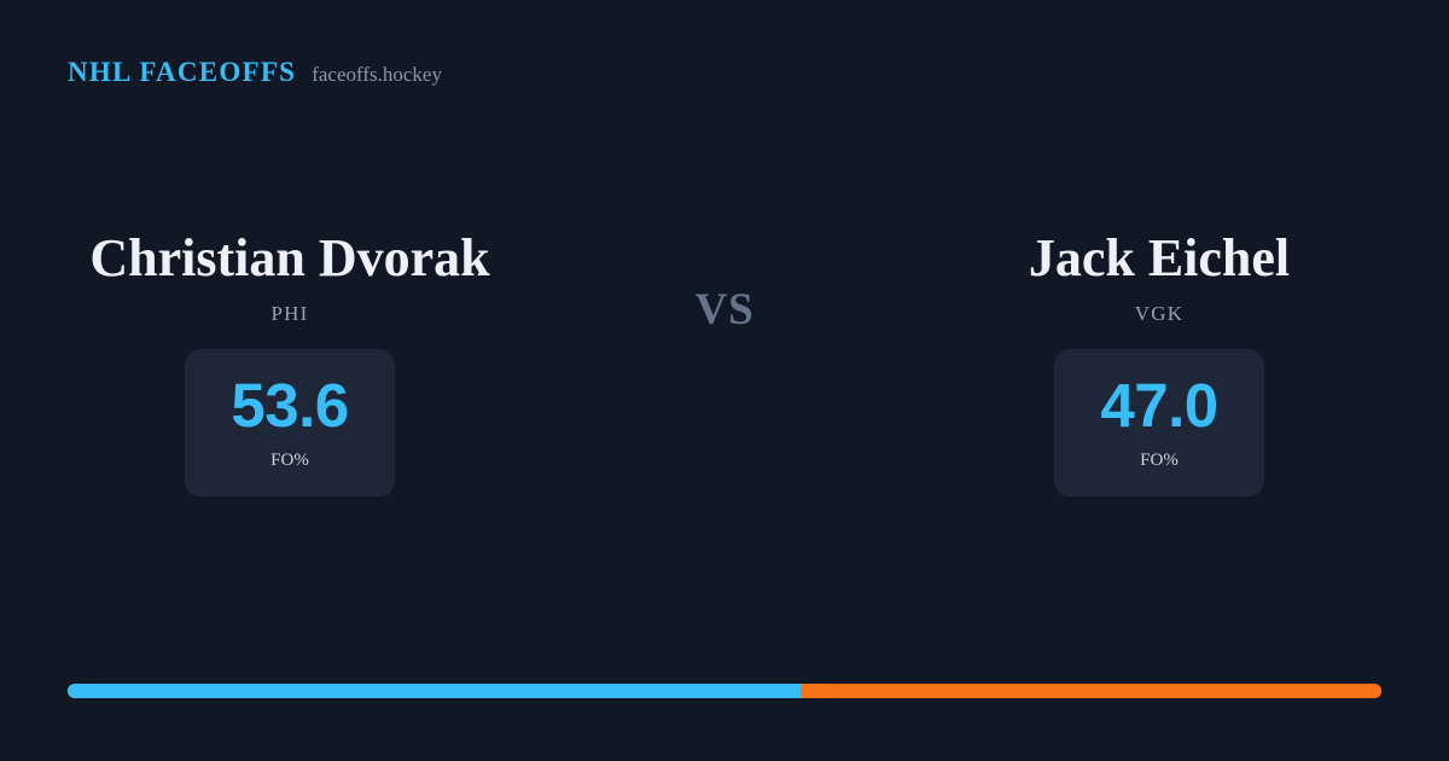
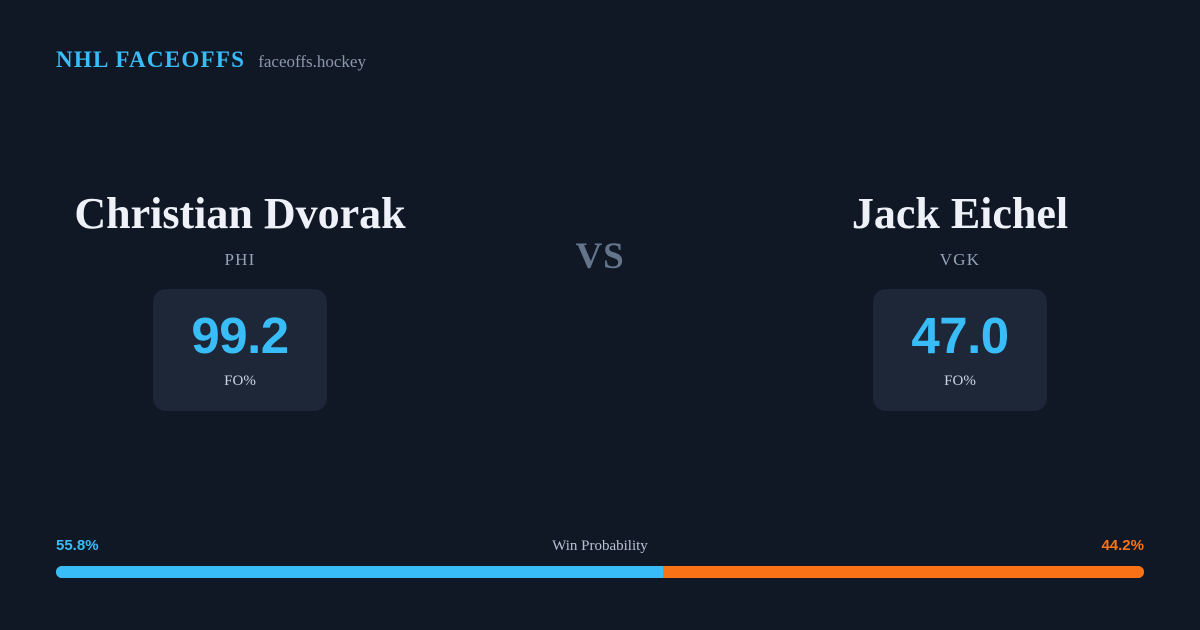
  NHL FACEOFFS
  faceoffs.hockey
  Christian Dvorak
  PHI
- 53.6
+ 99.2
  FO%
  VS
  Jack Eichel
  VGK
  47.0
  FO%
+ 55.8%
+ Win Probability
+ 44.2%
